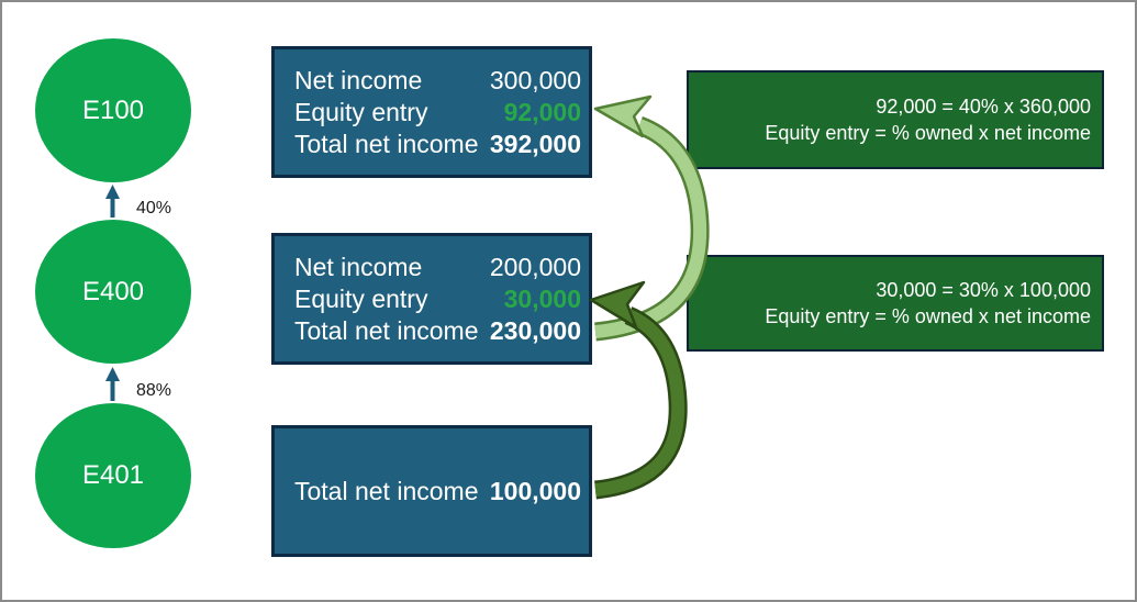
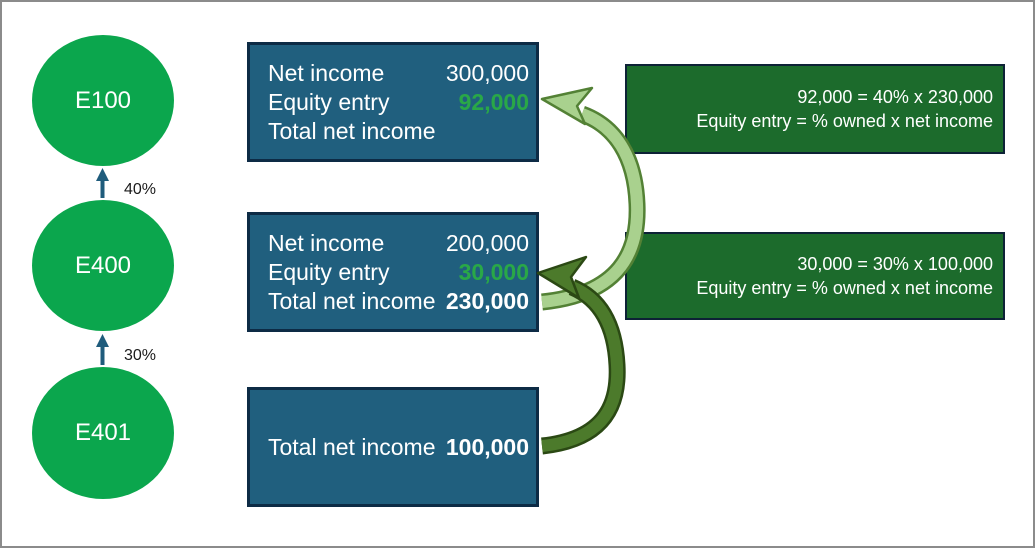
  E100
  E400
  E401
  40%
- 88%
+ 30%
  Net income
  300,000
  Equity entry
  92,000
  Total net income
- 392,000
  Net income
  200,000
  Equity entry
  30,000
  Total net income
  230,000
  Total net income
  100,000
- 92,000 = 40% x 360,000
+ 92,000 = 40% x 230,000
  Equity entry = % owned x net income
  30,000 = 30% x 100,000
  Equity entry = % owned x net income
